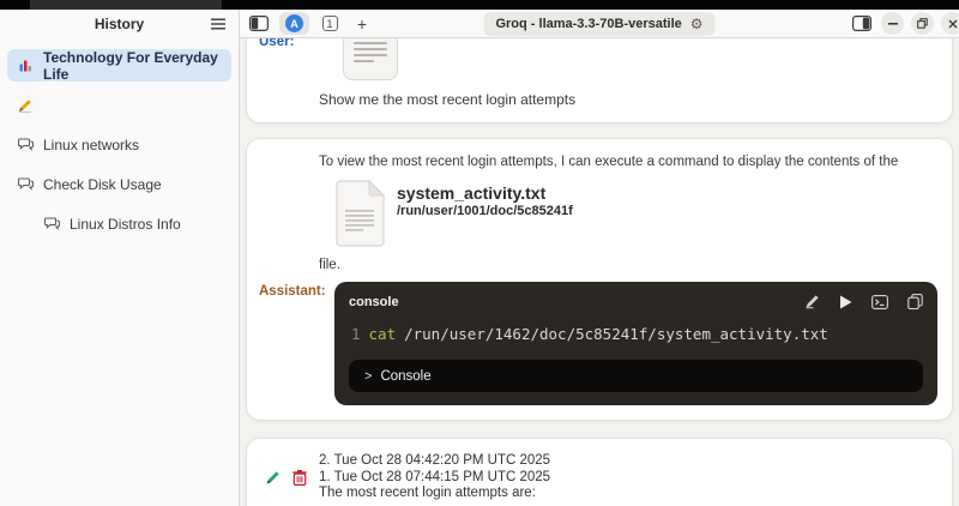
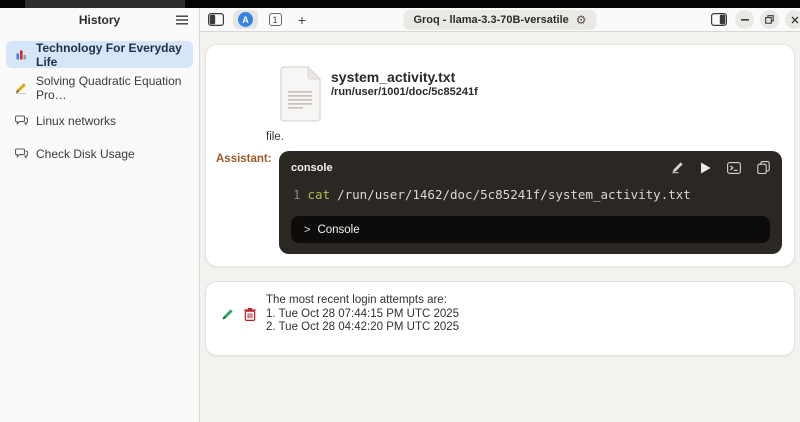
  History
  Technology For Everyday Life
+ Solving Quadratic Equation Pro…
  Linux networks
  Check Disk Usage
- Linux Distros Info
  A
  1
  +
  Groq - llama-3.3-70B-versatile
  ⚙
- User:
- Show me the most recent login attempts
- To view the most recent login attempts, I can execute a command to display the contents of the
  system_activity.txt
  /run/user/1001/doc/5c85241f
  file.
  Assistant
  console
  1 cat /run/user/1462/doc/5c85241f/system_activity.txt
  >
  Console
- 2. Tue Oct 28 04:42:20 PM UTC 2025
+ The most recent login attempts are:
  1. Tue Oct 28 07:44:15 PM UTC 2025
- The most recent login attempts are:
+ 2. Tue Oct 28 04:42:20 PM UTC 2025
